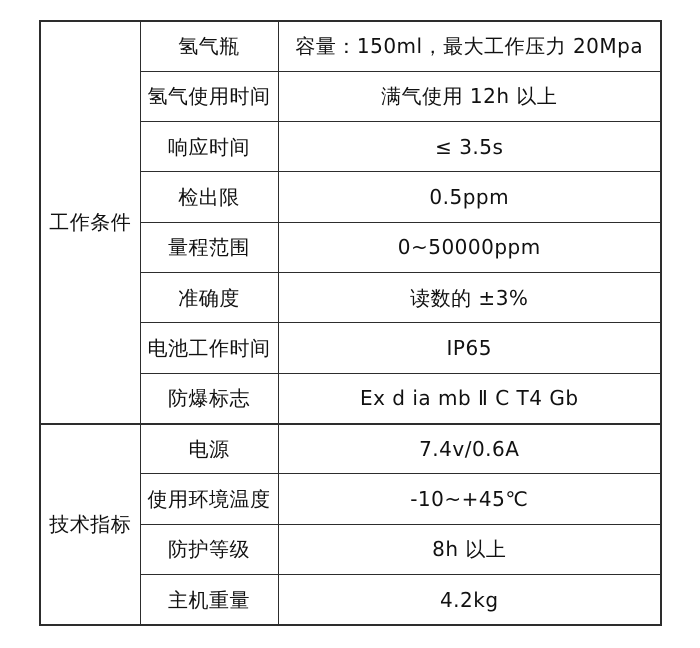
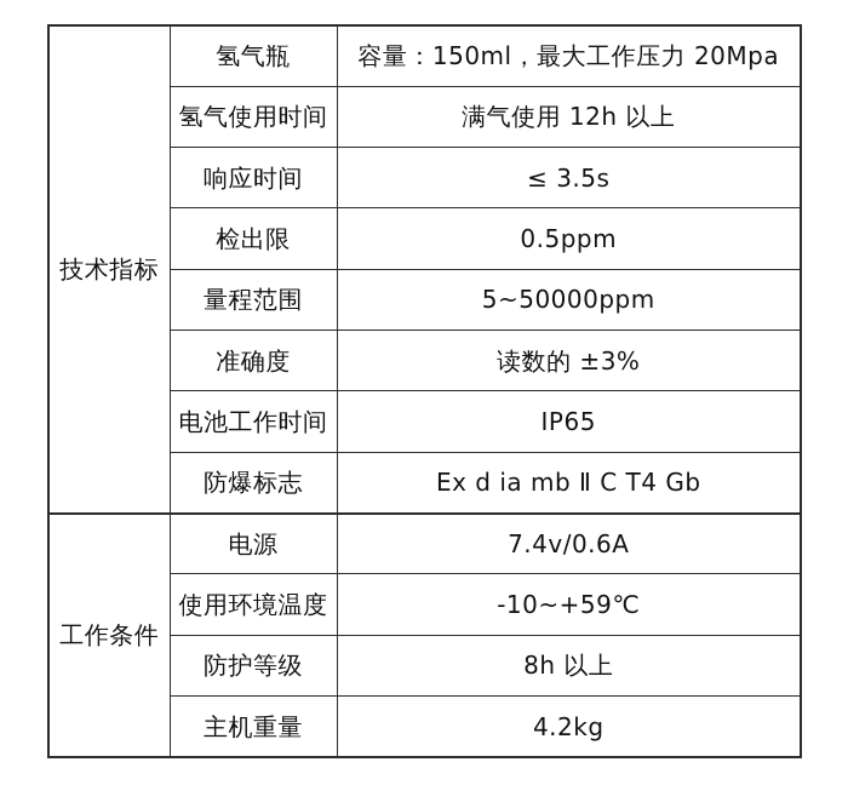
- 工作条件	氢气瓶	容量：150ml，最大工作压力 20Mpa
+ 技术指标	氢气瓶	容量：150ml，最大工作压力 20Mpa
  氢气使用时间	满气使用 12h 以上
  响应时间	≤ 3.5s
  检出限	0.5ppm
- 量程范围	0~50000ppm
+ 量程范围	5~50000ppm
  准确度	读数的 ±3%
  电池工作时间	IP65
  防爆标志	Ex d ia mb Ⅱ C T4 Gb
- 技术指标	电源	7.4v/0.6A
+ 工作条件	电源	7.4v/0.6A
- 使用环境温度	-10~+45℃
+ 使用环境温度	-10~+59℃
  防护等级	8h 以上
  主机重量	4.2kg
